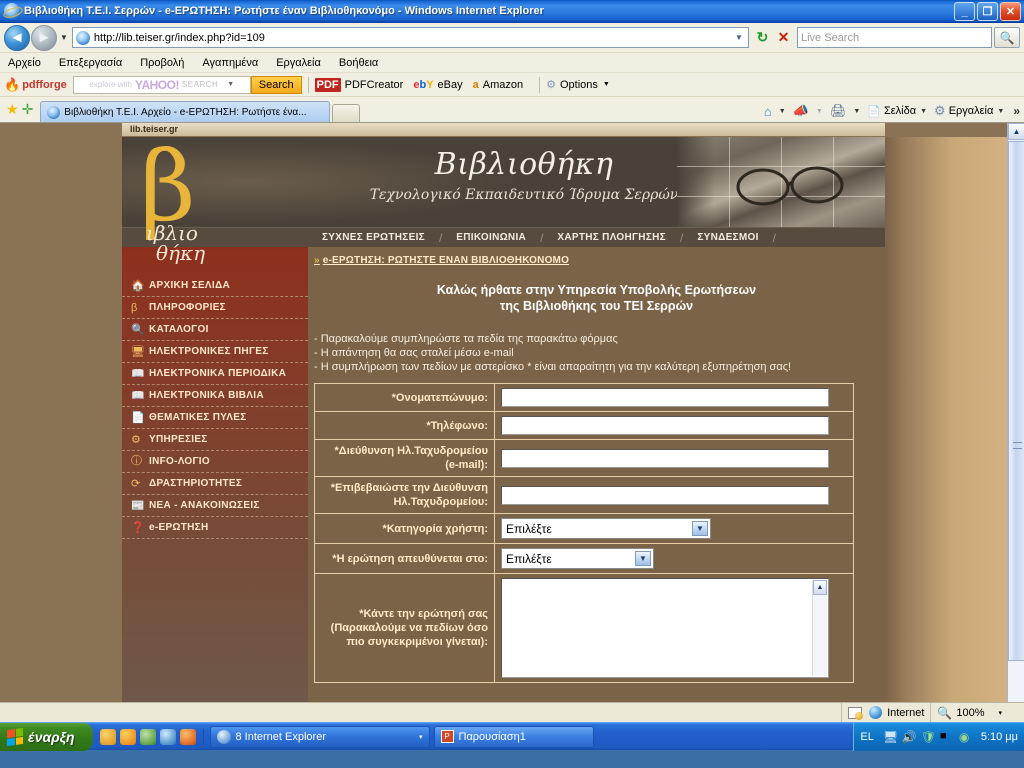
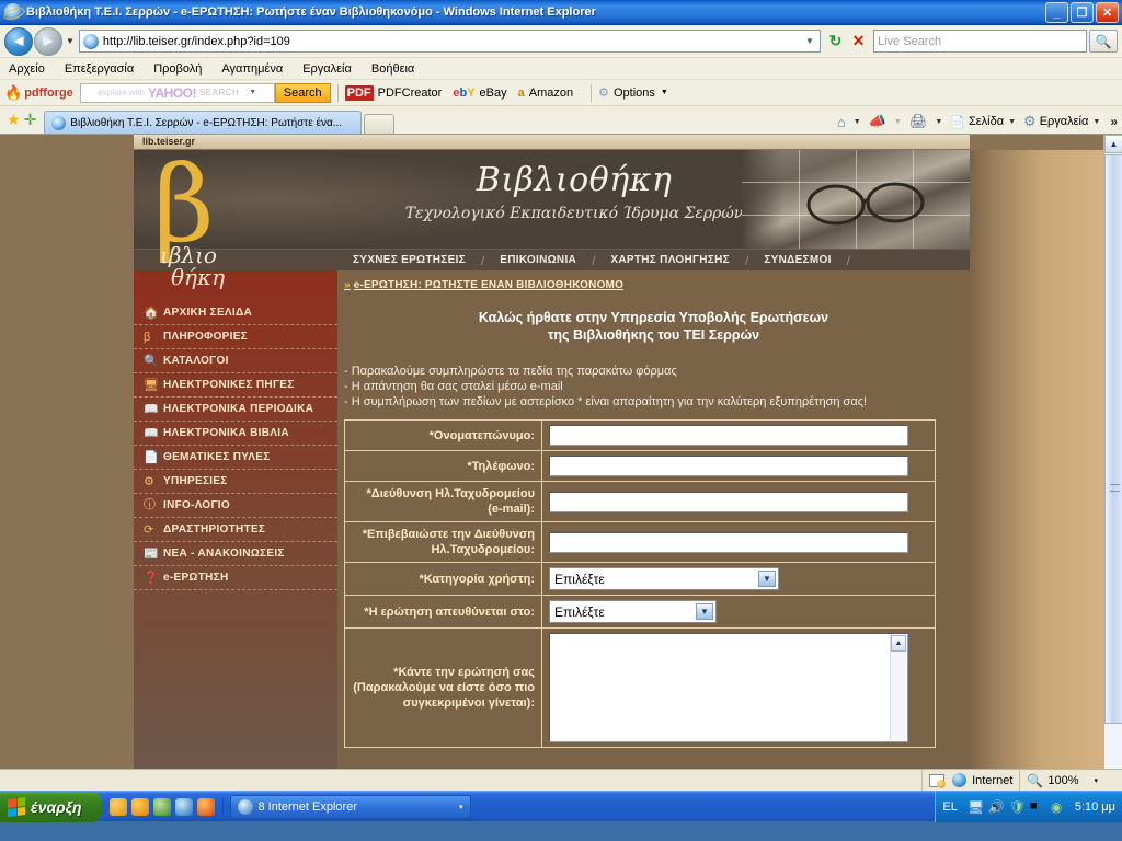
  Βιβλιοθήκη Τ.Ε.Ι. Σερρών - e-ΕΡΩΤΗΣΗ: Ρωτήστε έναν Βιβλιοθηκονόμο - Windows Internet Explorer
  _
  ❐
  ✕
  ◄
  ►
  ▼
  http://lib.teiser.gr/index.php?id=109
  ▼
  ↻
  ✕
  Live Search
  🔍
  Αρχείο
  Επεξεργασία
  Προβολή
  Αγαπημένα
  Εργαλεία
  Βοήθεια
  🔥
  pdfforge
  explore with
  YAHOO!
  SEARCH
  Search
  PDF
  PDFCreator
  ebY
  eBay
  a
  Amazon
  ⚙
  Options
  ★
  ✛
- Βιβλιοθήκη Τ.Ε.Ι. Αρχείο - e-ΕΡΩΤΗΣΗ: Ρωτήστε ένα...
+ Βιβλιοθήκη Τ.Ε.Ι. Σερρών - e-ΕΡΩΤΗΣΗ: Ρωτήστε ένα...
  ⌂
  📣
  🖨
  📄
  Σελίδα
  ⚙
  Εργαλεία
  »
  lib.teiser.gr
  Βιβλιοθήκη
  Τεχνολογικό Εκπαιδευτικό Ίδρυμα Σερρών
  β
  ιβλιο
  θήκη
  ΣΥΧΝΕΣ ΕΡΩΤΗΣΕΙΣ
  /
  ΕΠΙΚΟΙΝΩΝΙΑ
  /
  ΧΑΡΤΗΣ ΠΛΟΗΓΗΣΗΣ
  /
  ΣΥΝΔΕΣΜΟΙ
  /
  🏠
  ΑΡΧΙΚΗ ΣΕΛΙΔΑ
  β
  ΠΛΗΡΟΦΟΡΙΕΣ
  🔍
  ΚΑΤΑΛΟΓΟΙ
  🖥
  ΗΛΕΚΤΡΟΝΙΚΕΣ ΠΗΓΕΣ
  📖
  ΗΛΕΚΤΡΟΝΙΚΑ ΠΕΡΙΟΔΙΚΑ
  📖
  ΗΛΕΚΤΡΟΝΙΚΑ ΒΙΒΛΙΑ
  📄
  ΘΕΜΑΤΙΚΕΣ ΠΥΛΕΣ
  ⚙
  ΥΠΗΡΕΣΙΕΣ
  ⓘ
  INFO-ΛΟΓΙΟ
  ⟳
  ΔΡΑΣΤΗΡΙΟΤΗΤΕΣ
  📰
  ΝΕΑ - ΑΝΑΚΟΙΝΩΣΕΙΣ
  ❓
  e-ΕΡΩΤΗΣΗ
  » e-ΕΡΩΤΗΣΗ: ΡΩΤΗΣΤΕ ΕΝΑΝ ΒΙΒΛΙΟΘΗΚΟΝΟΜΟ
  Καλώς ήρθατε στην Υπηρεσία Υποβολής Ερωτήσεων
  της Βιβλιοθήκης του ΤΕΙ Σερρών
  - Παρακαλούμε συμπληρώστε τα πεδία της παρακάτω φόρμας
  - Η απάντηση θα σας σταλεί μέσω e-mail
  - Η συμπλήρωση των πεδίων με αστερίσκο * είναι απαραίτητη για την καλύτερη εξυπηρέτηση σας!
  *Ονοματεπώνυμο:
  *Τηλέφωνο:
  *Διεύθυνση Ηλ.Ταχυδρομείου (e-mail):
  *Επιβεβαιώστε την Διεύθυνση Ηλ.Ταχυδρομείου:
  *Κατηγορία χρήστη:	Επιλέξτε ▼
  *Η ερώτηση απευθύνεται στο:	Επιλέξτε ▼
- *Κάντε την ερώτησή σας (Παρακαλούμε να πεδίων όσο πιο συγκεκριμένοι γίνεται):
+ *Κάντε την ερώτησή σας (Παρακαλούμε να είστε όσο πιο συγκεκριμένοι γίνεται):
  ▲
  Internet
  🔍
  100%
  έναρξη
  8 Internet Explorer
- P
- Παρουσίαση1
  EL
  🖥
  🔊
  🛡
  ■
  ◉
  5:10 μμ
